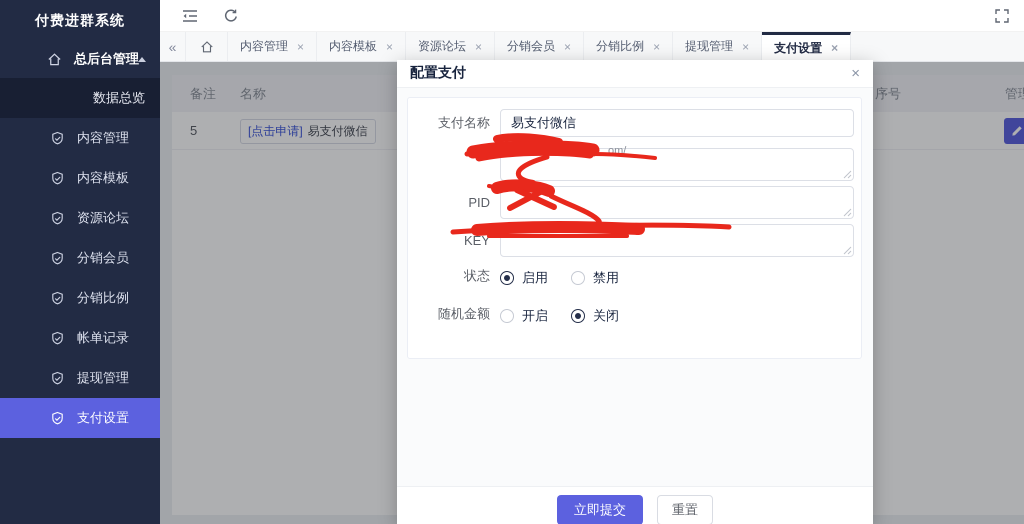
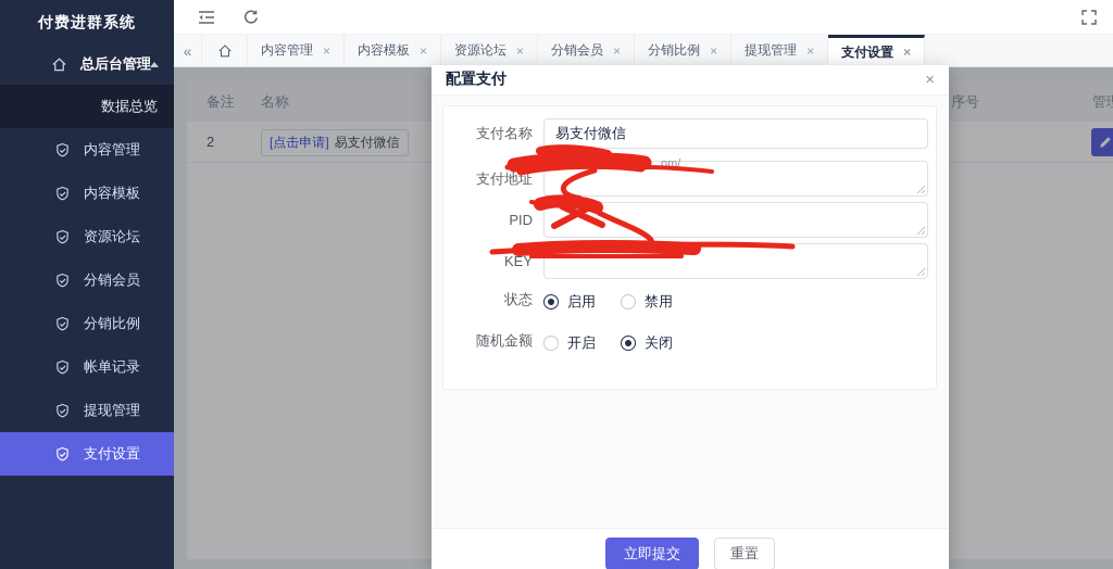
  付费进群系统
  总后台管理
  数据总览
  内容管理
  内容模板
  资源论坛
  分销会员
  分销比例
  帐单记录
  提现管理
  支付设置
  «
  内容管理
  ×
  内容模板
  ×
  资源论坛
  ×
  分销会员
  ×
  分销比例
  ×
  提现管理
  ×
  支付设置
  ×
  备注
  名称
  序号
- 5
+ 2
  [点击申请] 易支付微信
  配置支付
  ×
  支付名称
  易支付微信
+ 支付地址
  om/
  PID
  KEY
  状态
  启用
  禁用
  随机金额
  开启
  关闭
  立即提交
  重置
